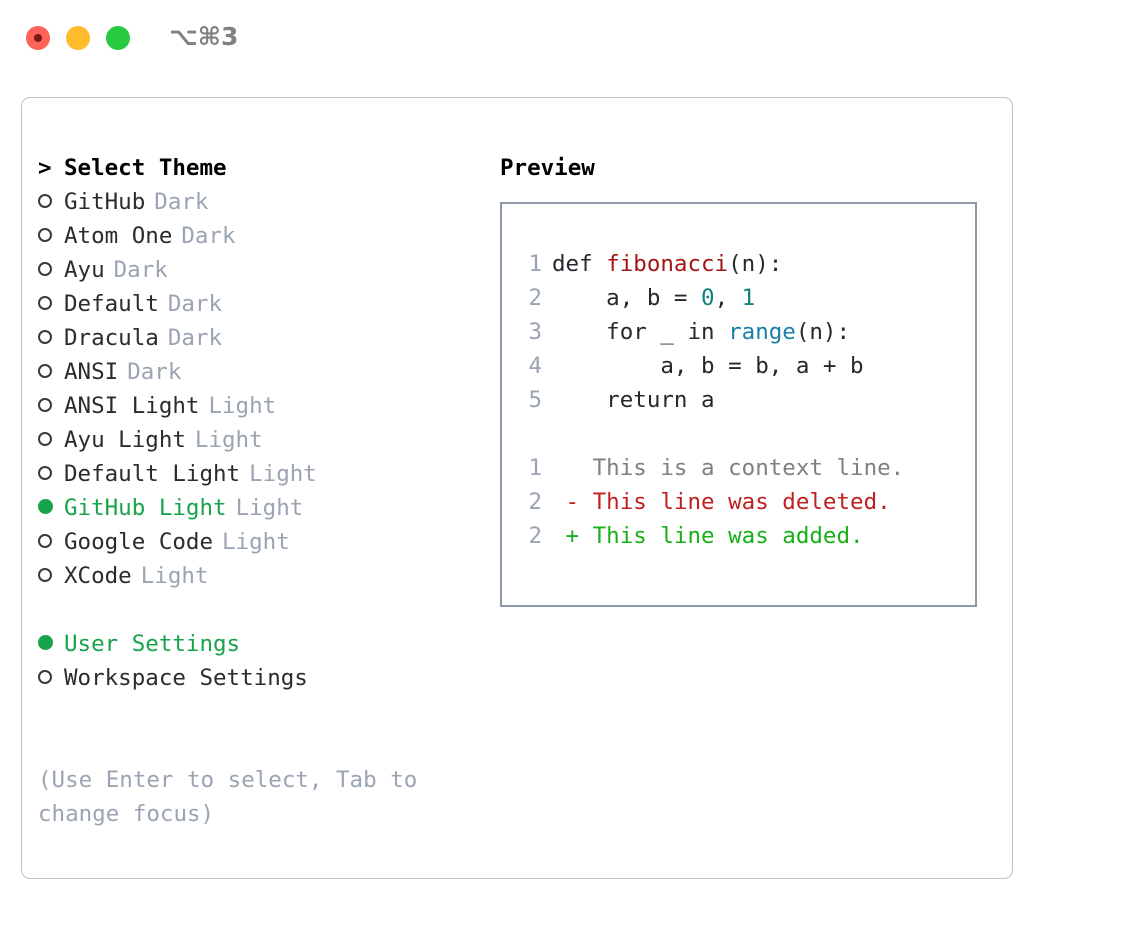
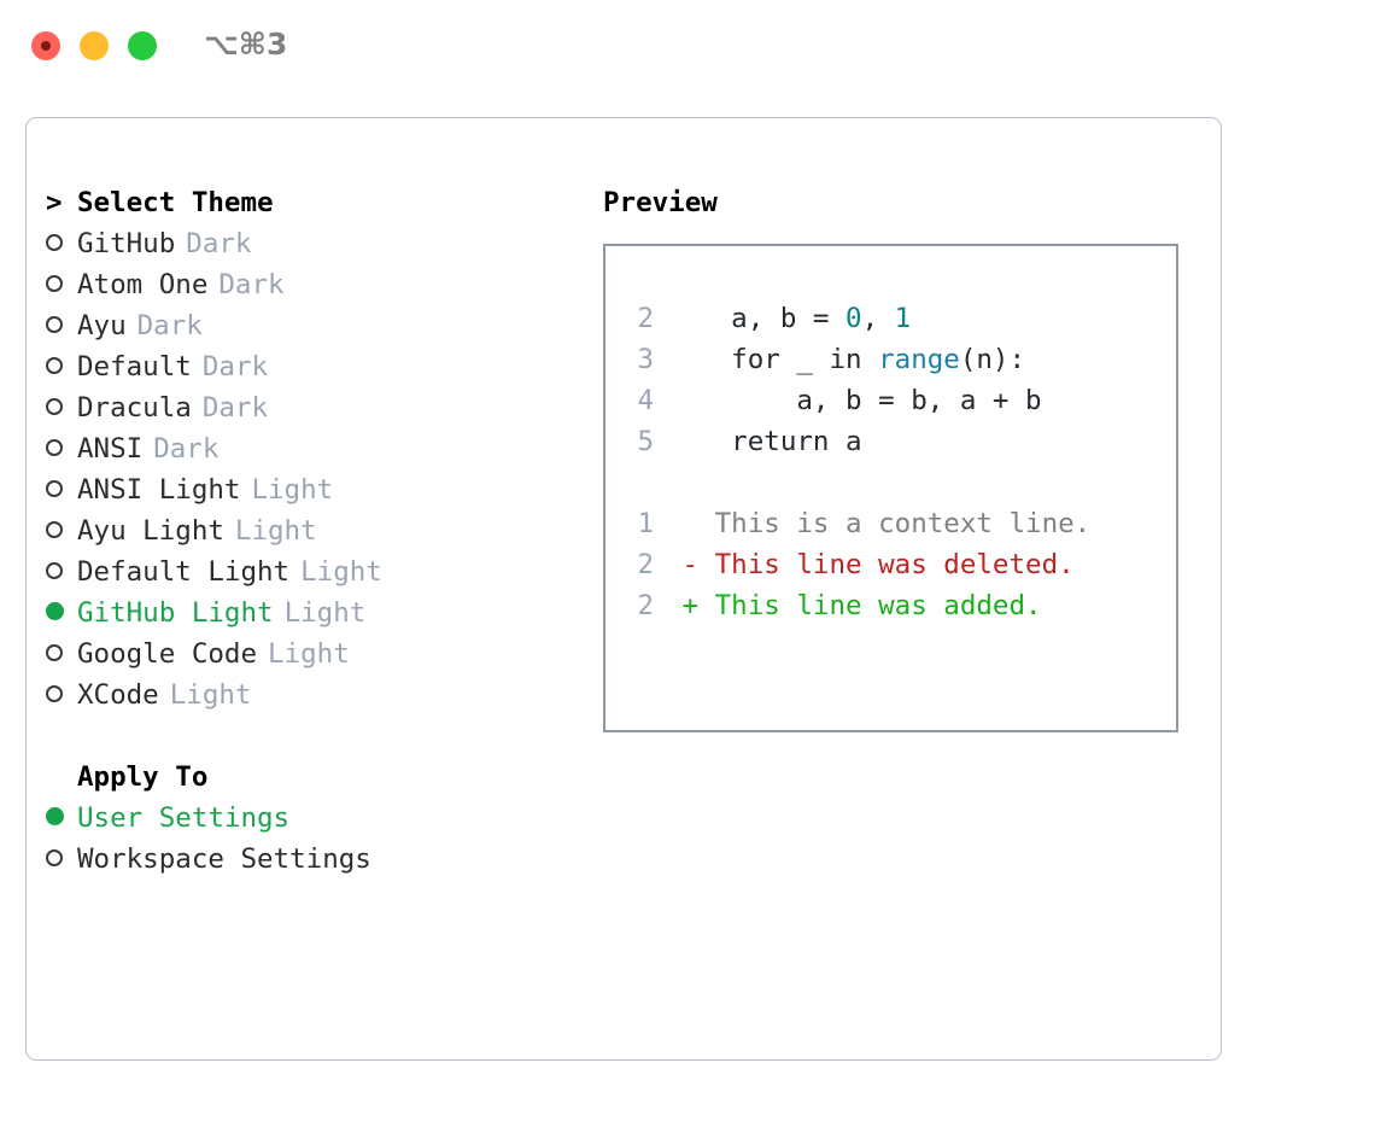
  ⌥⌘3
  > Select Theme
  GitHub Dark
  Atom One Dark
  Ayu Dark
  Default Dark
  Dracula Dark
  ANSI Dark
  ANSI Light Light
  Ayu Light Light
  Default Light Light
  GitHub Light Light
  Google Code Light
  XCode Light
+ Apply To
  User Settings
  Workspace Settings
- (Use Enter to select, Tab to change focus)
  Preview
- 1 def fibonacci(n):
  2 a, b = 0, 1
  3 for _ in range(n):
  4 a, b = b, a + b
  5 return a
  1 This is a context line.
  2 - This line was deleted.
  2 + This line was added.
